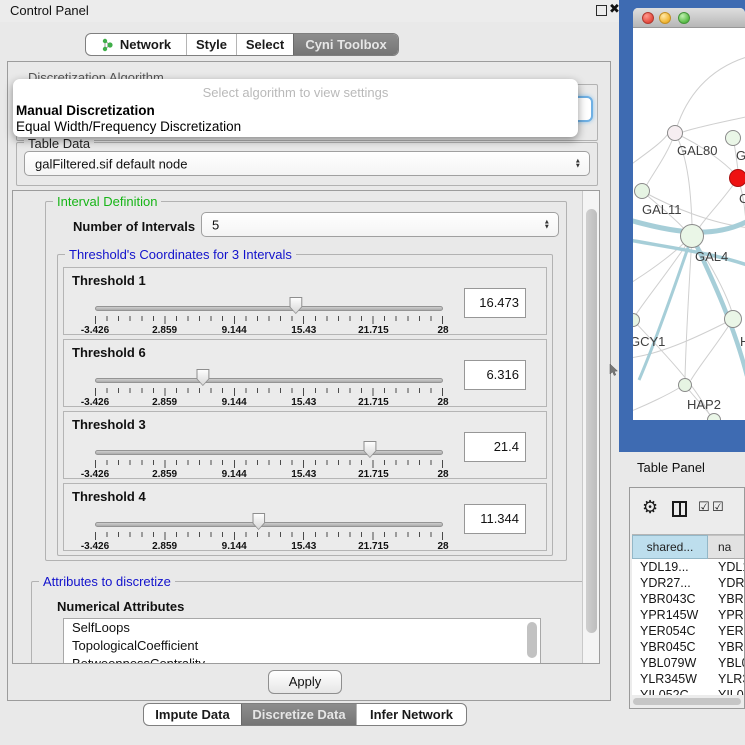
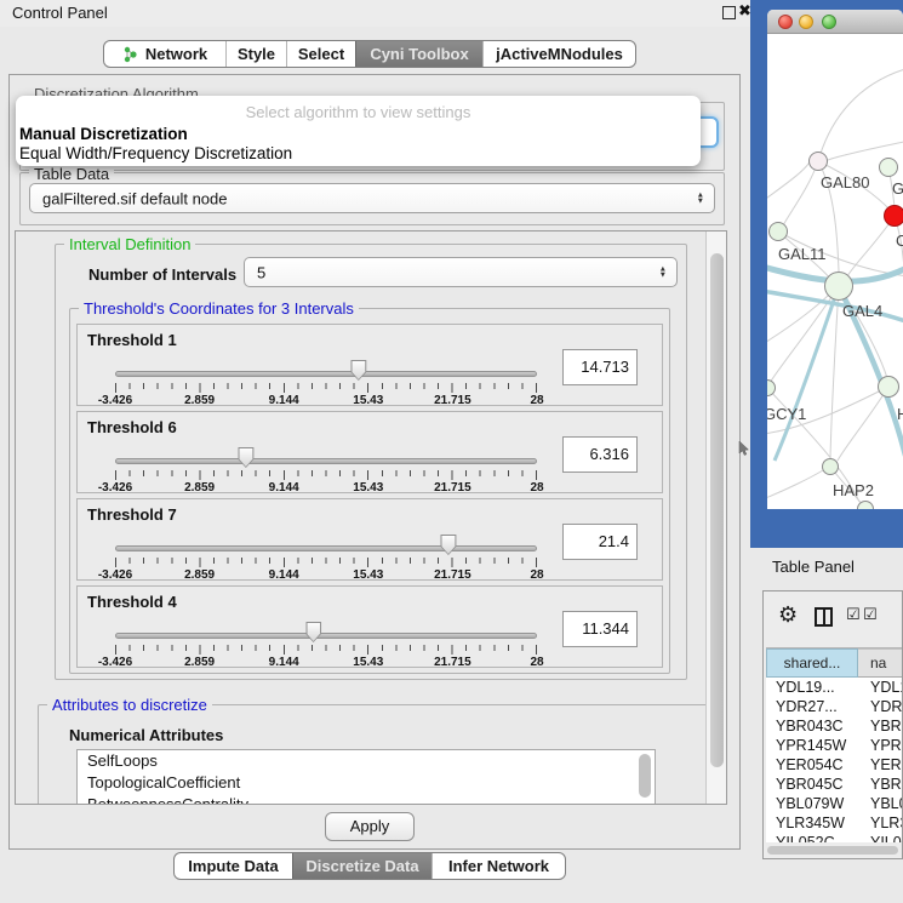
  Control Panel
  ✖
  Network
  Style
  Select
  Cyni Toolbox
+ jActiveMNodules
  Discretization Algorithm
  Table Data
  galFiltered.sif default node
  Interval Definition
  Number of Intervals
  5
  Threshold's Coordinates for 3 Intervals
  Threshold 1
  -3.426
  2.859
  9.144
  15.43
  21.715
  28
- 16.473
+ 14.713
  Threshold 6
  -3.426
  2.859
  9.144
  15.43
  21.715
  28
  6.316
- Threshold 3
+ Threshold 7
  -3.426
  2.859
  9.144
  15.43
  21.715
  28
  21.4
  Threshold 4
  -3.426
  2.859
  9.144
  15.43
  21.715
  28
  11.344
  Attributes to discretize
  Numerical Attributes
  SelfLoops
  TopologicalCoefficient
  Apply
  Impute Data
  Discretize Data
  Infer Network
  Select algorithm to view settings
  Manual Discretization
  Equal Width/Frequency Discretization
  GAL80
  G
  C
  GAL11
  GAL4
  GCY1
  HAP2
  Table Panel
  ⚙
  ☑
  ☑
  shared...
  na
  YDL19...
  YDL
  YDR27...
  YDR
  YBR043C
  YBR
  YPR145W
  YPR
  YER054C
  YER
  YBR045C
  YBR
  YBL079W
  YBL
  YLR345W
  YLR
